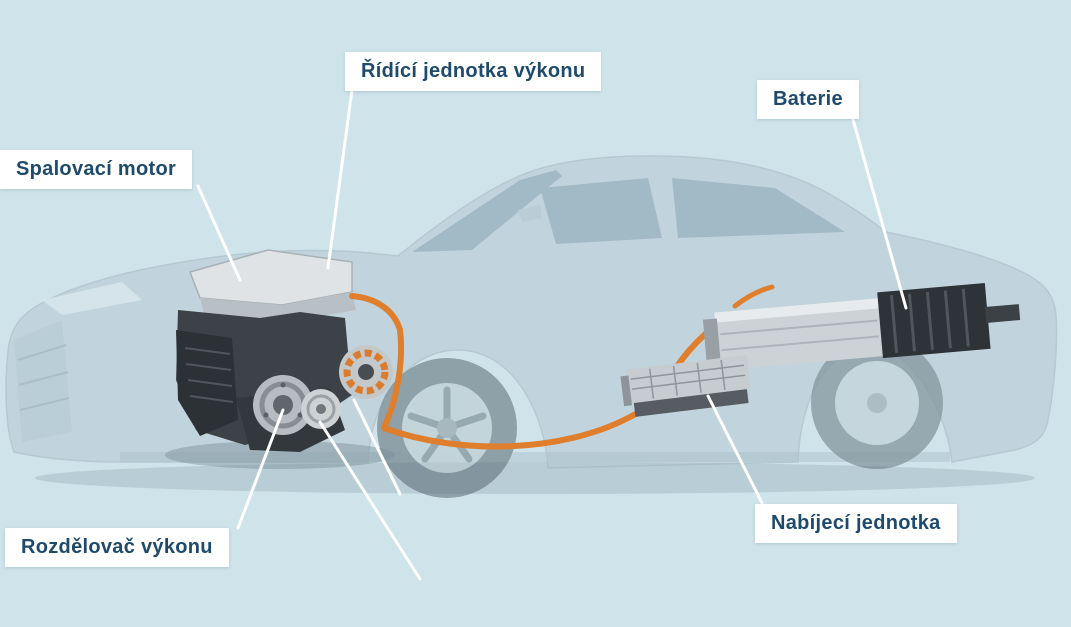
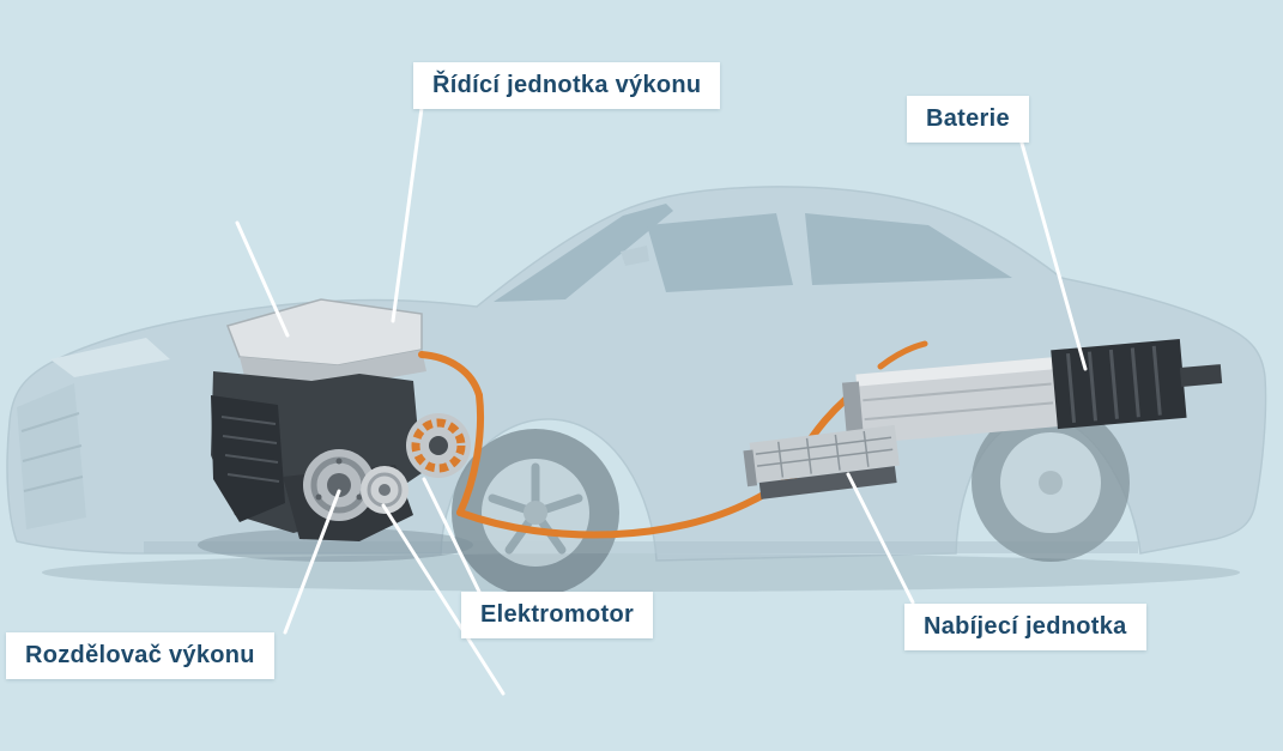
  Řídící jednotka výkonu
  Baterie
- Spalovací motor
  Rozdělovač výkonu
+ Elektromotor
  Nabíjecí jednotka
